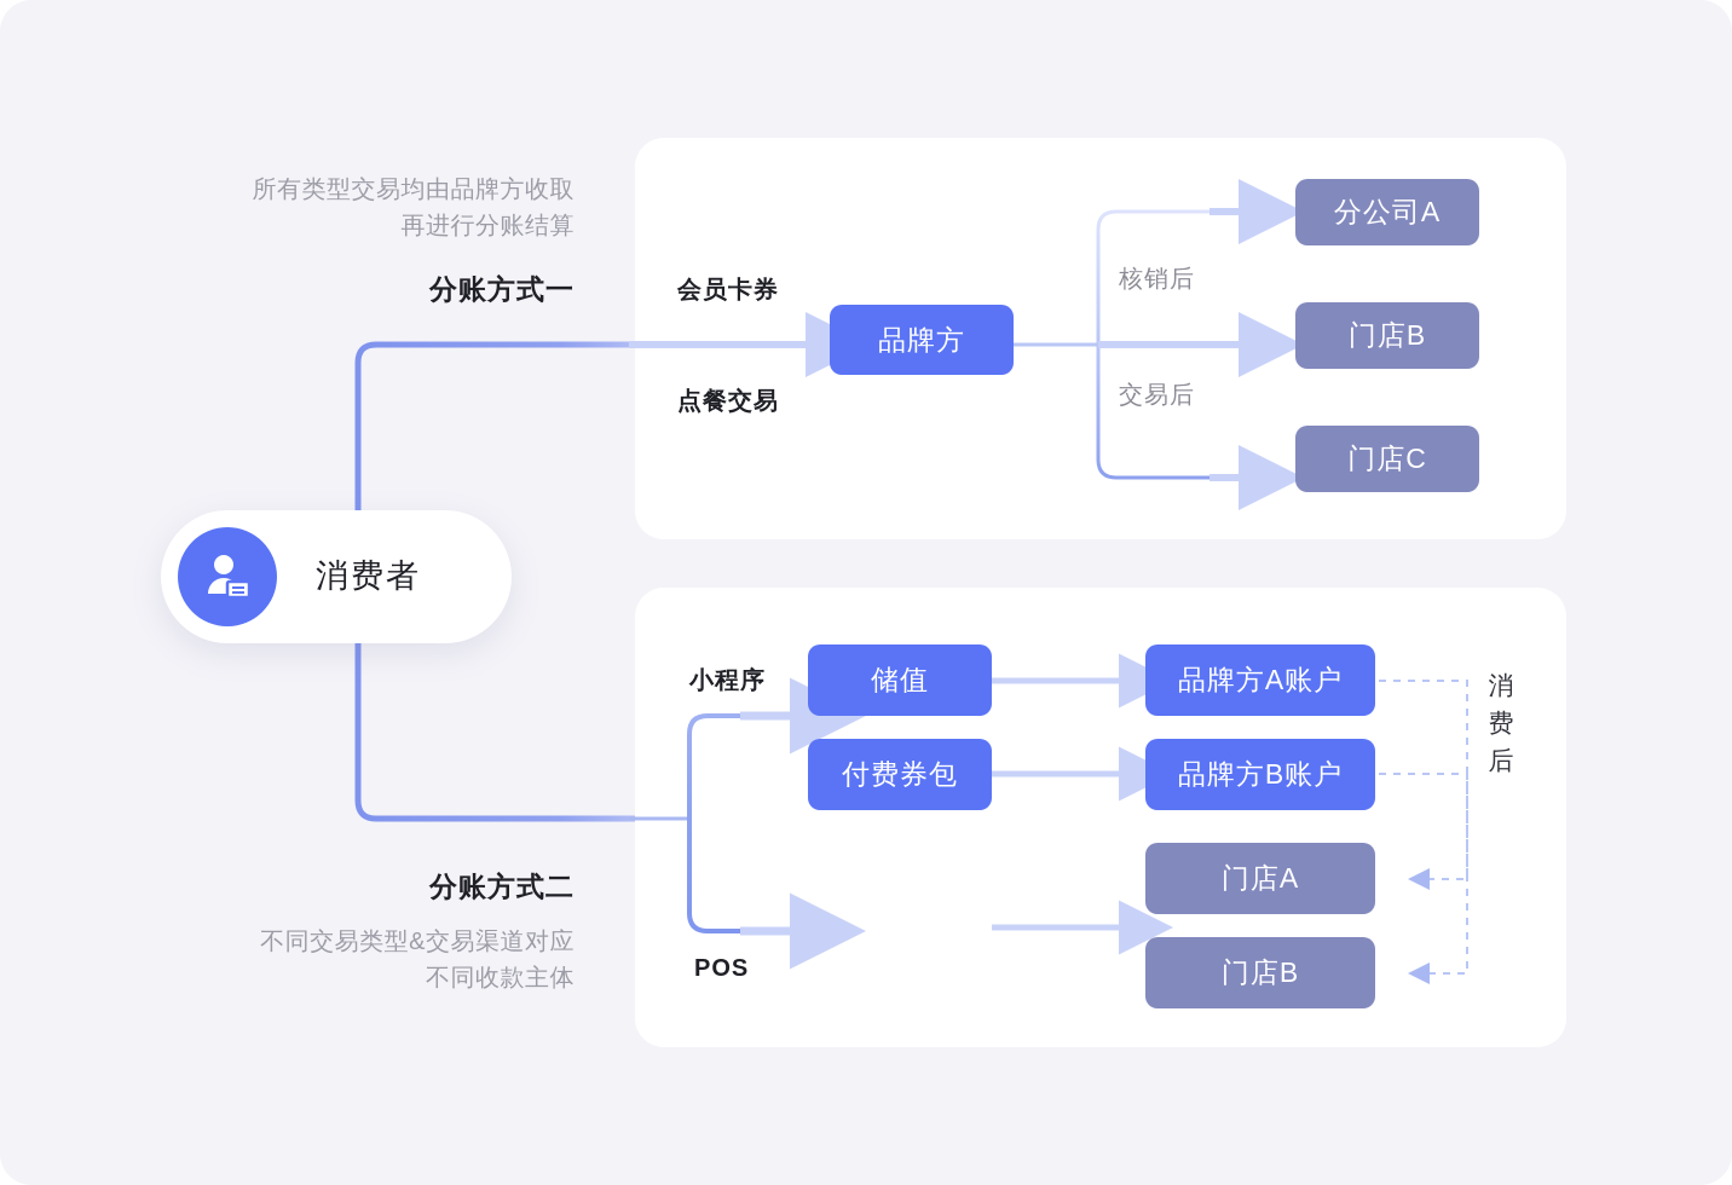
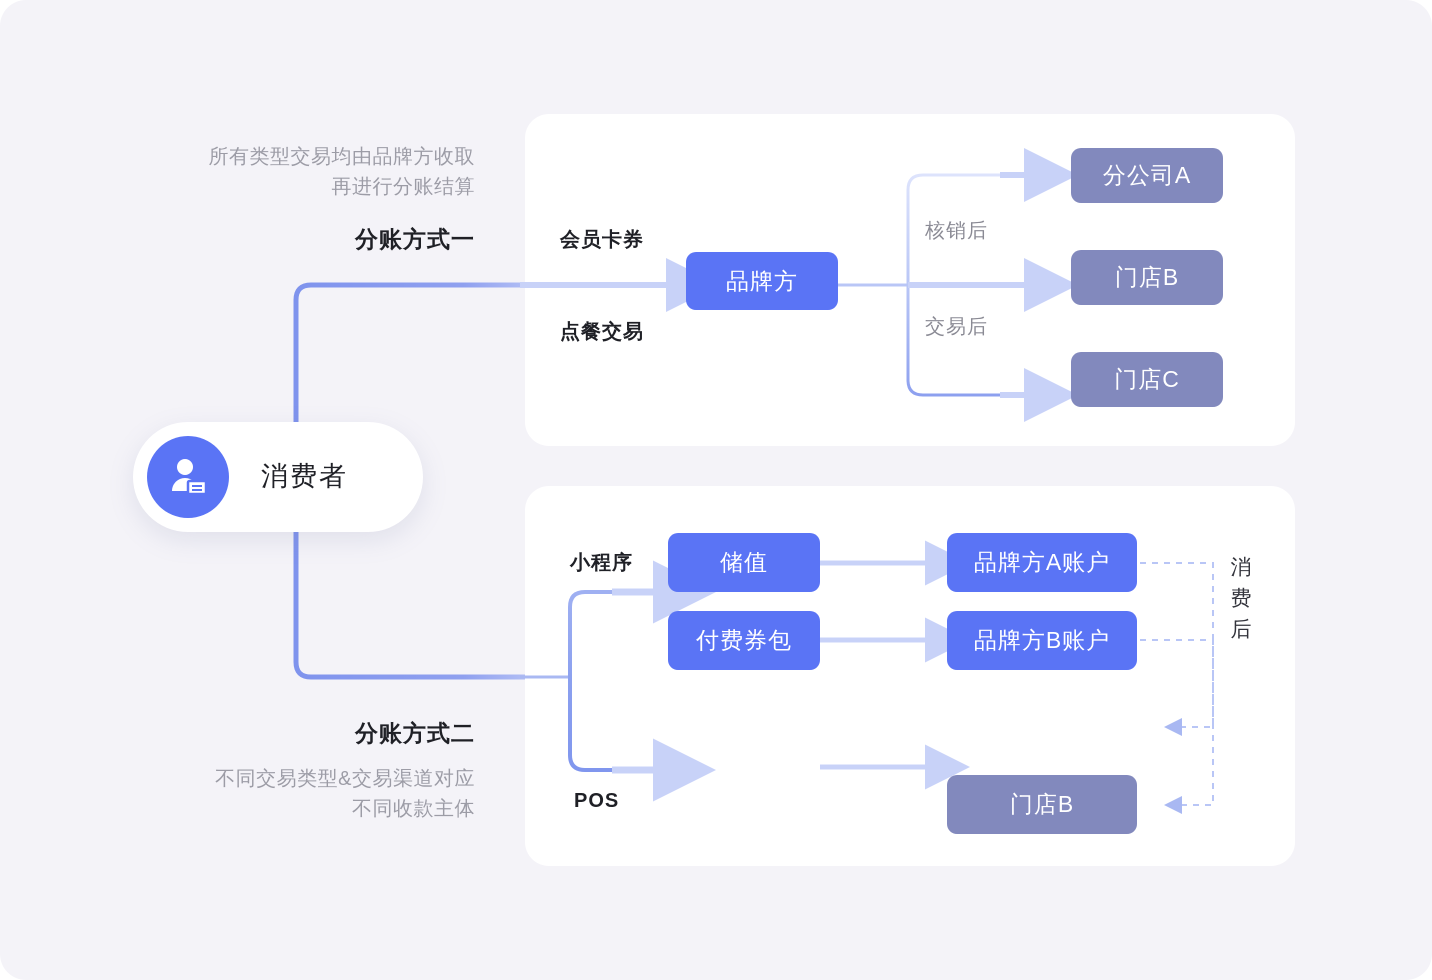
  所有类型交易均由品牌方收取
  再进行分账结算
  分账方式一
  分账方式二
  不同交易类型&交易渠道对应
  不同收款主体
  消费者
  会员卡券
  点餐交易
  品牌方
  核销后
  交易后
  分公司A
  门店B
  门店C
  小程序
  POS
  储值
  付费券包
  品牌方A账户
  品牌方B账户
- 门店A
  门店B
  消费后
